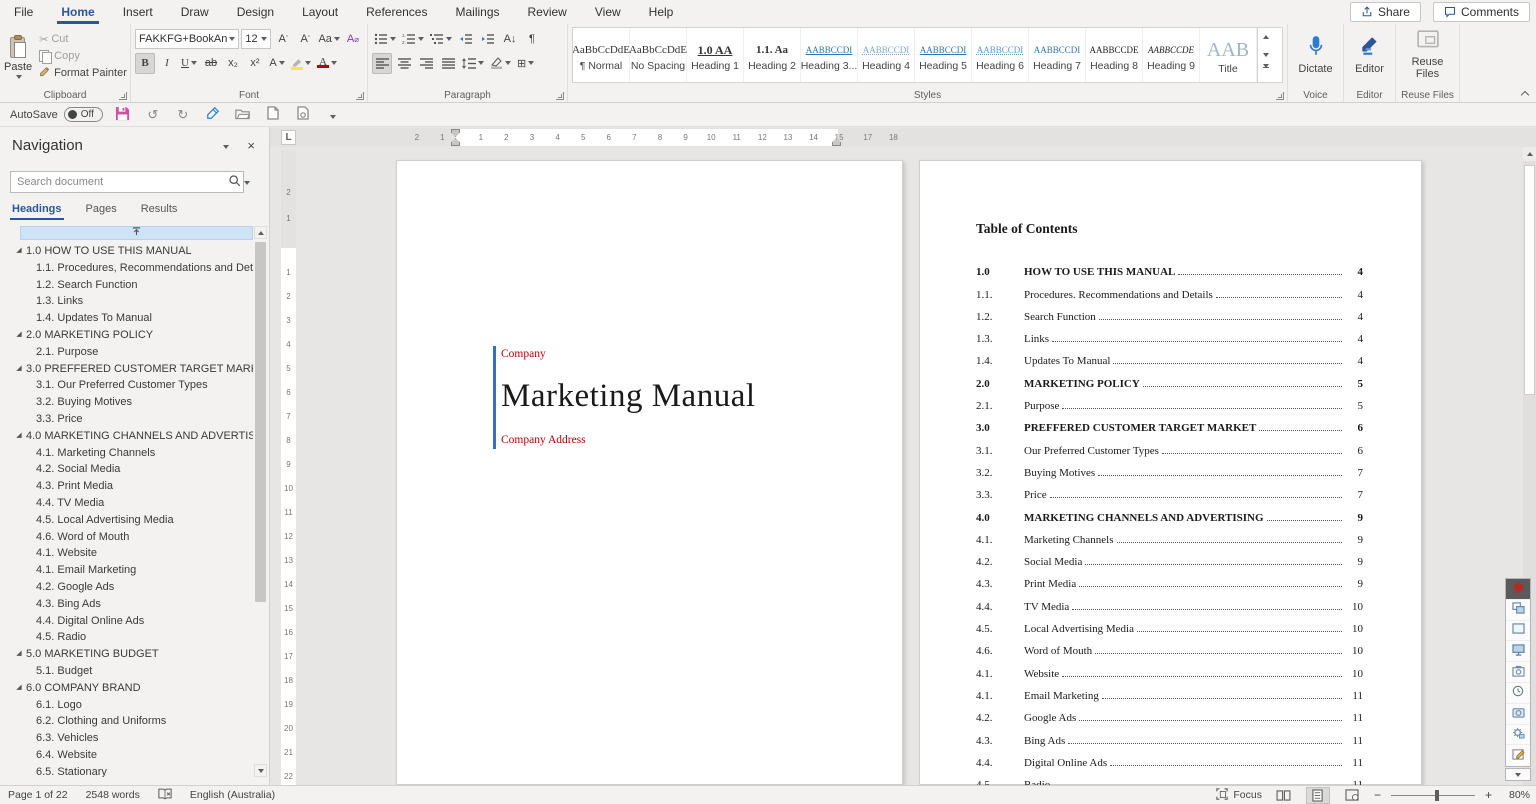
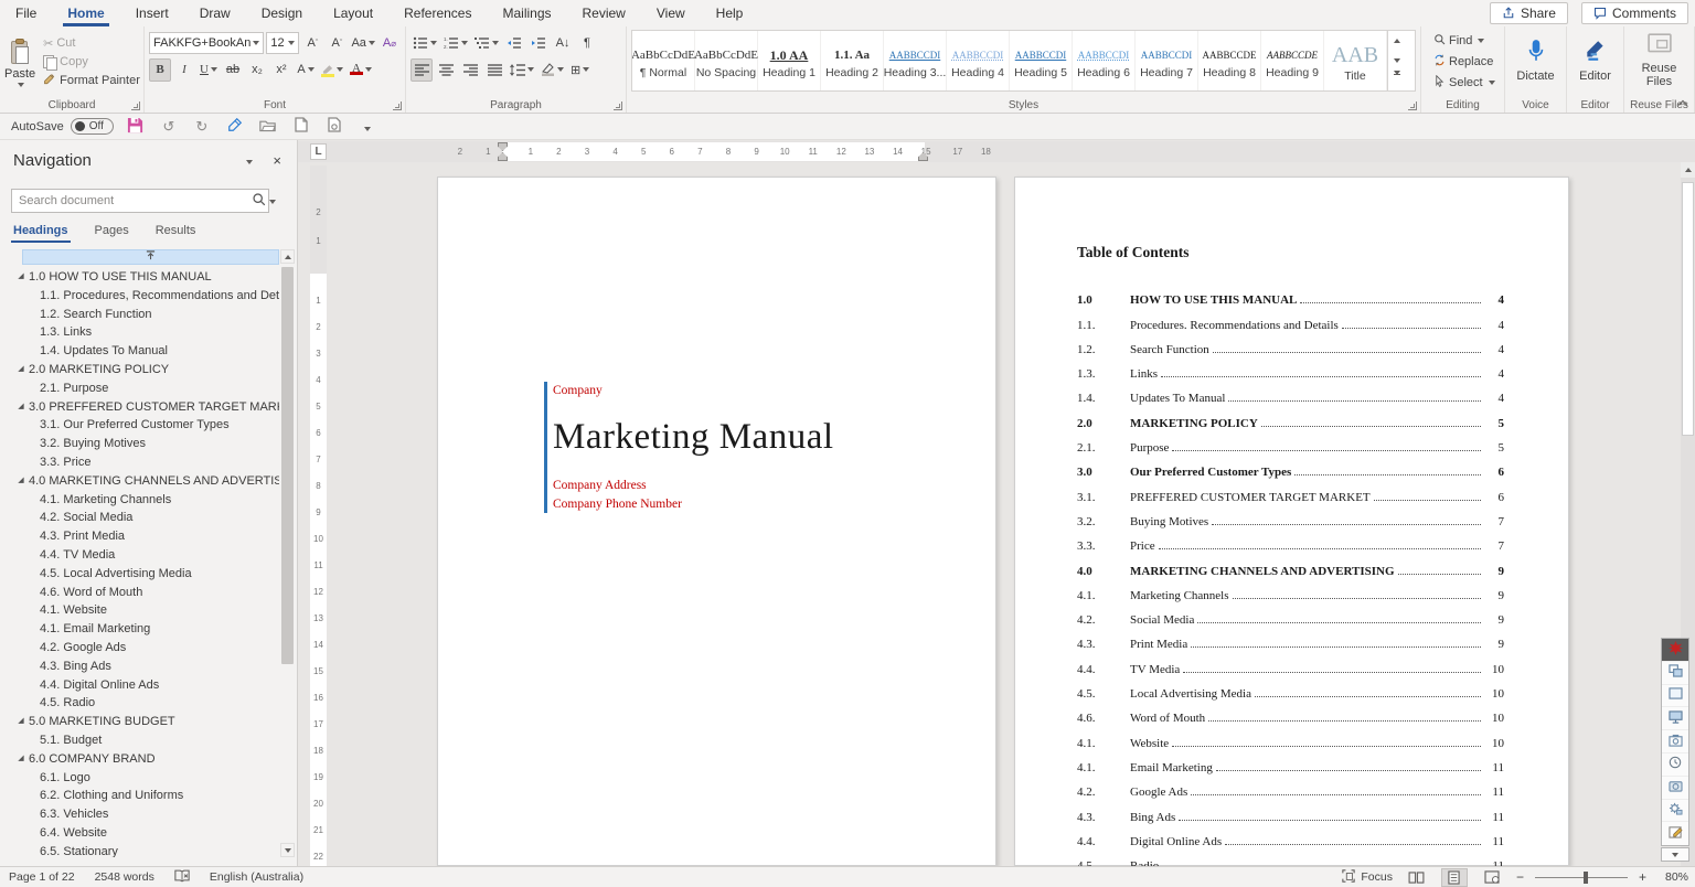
  File
  Home
  Insert
  Draw
  Design
  Layout
  References
  Mailings
  Review
  View
  Help
  Share
  Comments
  Paste
  ✂
  Cut
  Copy
  Format Painter
  Clipboard
  FAKKFG+BookAn
  12
  A
  A
  Aa
  A
  ⌀
  B
  I
  U
  ab
  x₂
  x²
  A
  A
  Font
  A↓
  ¶
  ⊞
  Paragraph
  AaBbCcDdE
  ¶ Normal
  AaBbCcDdE
  No Spacing
  1.0 AA
  Heading 1
  1.1. Aa
  Heading 2
  AABBCCDI
  Heading 3...
  AABBCCDI
  Heading 4
  AABBCCDI
  Heading 5
  AABBCCDI
  Heading 6
  AABBCCDI
  Heading 7
  AABBCCDE
  Heading 8
  AABBCCDE
  Heading 9
  AAB
  Title
  Styles
+ Find
+ Replace
+ Select
+ Editing
  Dictate
  Voice
  Editor
  Editor
  Reuse Files
  Reuse Files
  AutoSave
  Off
  ↺
  ↻
  Navigation
  ×
  Search document
  Headings
  Pages
  Results
  1.0 HOW TO USE THIS MANUAL
  1.1. Procedures, Recommendations and Det
  1.2. Search Function
  1.3. Links
  1.4. Updates To Manual
  2.0 MARKETING POLICY
  2.1. Purpose
  3.0 PREFFERED CUSTOMER TARGET MAR
  3.1. Our Preferred Customer Types
  3.2. Buying Motives
  3.3. Price
  4.0 MARKETING CHANNELS AND ADVERTIS
  4.1. Marketing Channels
  4.2. Social Media
  4.3. Print Media
  4.4. TV Media
  4.5. Local Advertising Media
  4.6. Word of Mouth
  4.1. Website
  4.1. Email Marketing
  4.2. Google Ads
  4.3. Bing Ads
  4.4. Digital Online Ads
  4.5. Radio
  5.0 MARKETING BUDGET
  5.1. Budget
  6.0 COMPANY BRAND
  6.1. Logo
  6.2. Clothing and Uniforms
  6.3. Vehicles
  6.4. Website
  6.5. Stationary
  L
  2
  1
  1
  2
  3
  4
  5
  6
  7
  8
  9
  10
  11
  12
  13
  14
  15
  17
  18
  2
  1
  1
  2
  3
  4
  5
  6
  7
  8
  9
  10
  11
  12
  13
  14
  15
  16
  17
  18
  19
  20
  21
  22
  Company
  Marketing Manual
  Company Address
+ Company Phone Number
  Table of Contents
  1.0
  HOW TO USE THIS MANUAL
  4
  1.1.
  Procedures. Recommendations and Details
  4
  1.2.
  Search Function
  4
  1.3.
  Links
  4
  1.4.
  Updates To Manual
  4
  2.0
  MARKETING POLICY
  5
  2.1.
  Purpose
  5
  3.0
- PREFFERED CUSTOMER TARGET MARKET
+ Our Preferred Customer Types
  6
  3.1.
- Our Preferred Customer Types
+ PREFFERED CUSTOMER TARGET MARKET
  6
  3.2.
  Buying Motives
  7
  3.3.
  Price
  7
  4.0
  MARKETING CHANNELS AND ADVERTISING
  9
  4.1.
  Marketing Channels
  9
  4.2.
  Social Media
  9
  4.3.
  Print Media
  9
  4.4.
  TV Media
  10
  4.5.
  Local Advertising Media
  10
  4.6.
  Word of Mouth
  10
  4.1.
  Website
  10
  4.1.
  Email Marketing
  11
  4.2.
  Google Ads
  11
  4.3.
  Bing Ads
  11
  4.4.
  Digital Online Ads
  11
  Page 1 of 22
  2548 words
  English (Australia)
  Focus
  −
  +
  80%
